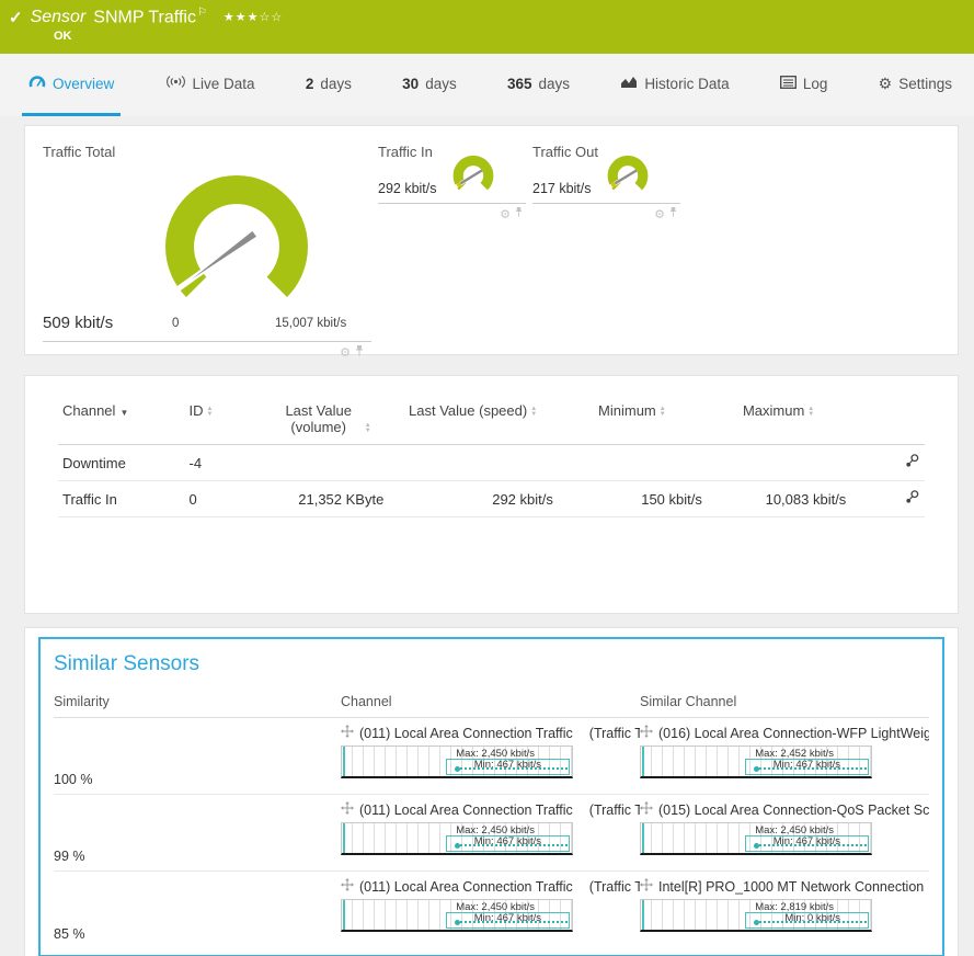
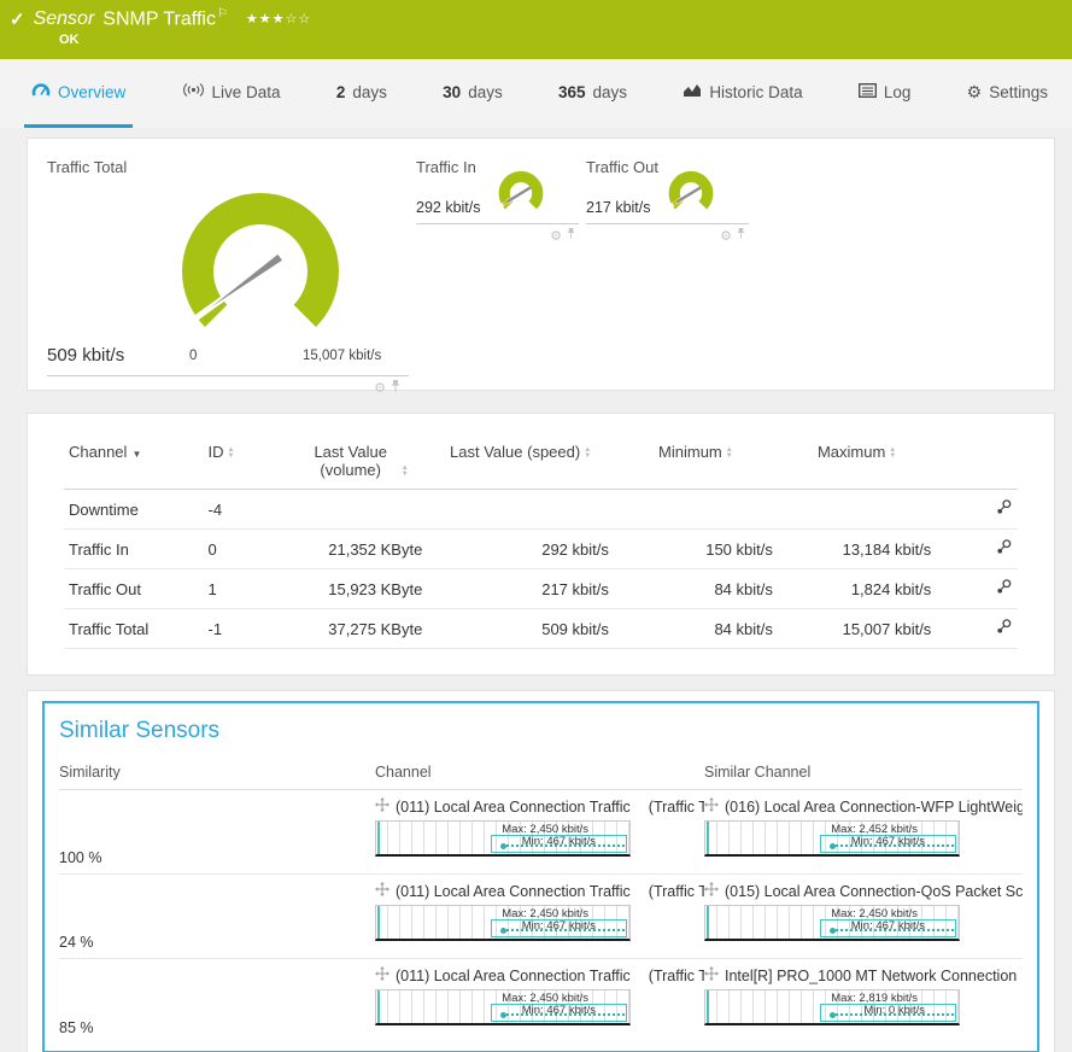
  ✓
  Sensor
  SNMP Traffic⚐
  ★★★☆☆
  OK
  Overview
  Live Data
  2
  days
  30
  days
  365
  days
  Historic Data
  Log
  ⚙
  Settings
  Traffic Total
  0
  15,007 kbit/s
  509 kbit/s
  ⚙
  Traffic In
  292 kbit/s
  ⚙
  Traffic Out
  217 kbit/s
  ⚙
  Channel ▼	ID	Last Value (volume)	Last Value (speed)	Minimum	Maximum
  Downtime	-4
- Traffic In	0	21,352 KByte	292 kbit/s	150 kbit/s	10,083 kbit/s
+ Traffic In	0	21,352 KByte	292 kbit/s	150 kbit/s	13,184 kbit/s
+ Traffic Out	1	15,923 KByte	217 kbit/s	84 kbit/s	1,824 kbit/s
+ Traffic Total	-1	37,275 KByte	509 kbit/s	84 kbit/s	15,007 kbit/s
  Similar Sensors
  Similarity
  Channel
  Similar Channel
  100 %
  (011) Local Area Connection Traffic
  (Traffic T
  Max: 2,450 kbit/s
  Min: 467 kbit/s
  (016) Local Area Connection-WFP LightWeig
  Max: 2,452 kbit/s
  Min: 467 kbit/s
- 99 %
+ 24 %
  (011) Local Area Connection Traffic
  (Traffic T
  Max: 2,450 kbit/s
  Min: 467 kbit/s
  (015) Local Area Connection-QoS Packet Sc
  Max: 2,450 kbit/s
  Min: 467 kbit/s
  85 %
  (011) Local Area Connection Traffic
  (Traffic T
  Max: 2,450 kbit/s
  Min: 467 kbit/s
  Intel[R] PRO_1000 MT Network Connection
  Max: 2,819 kbit/s
  Min: 0 kbit/s
